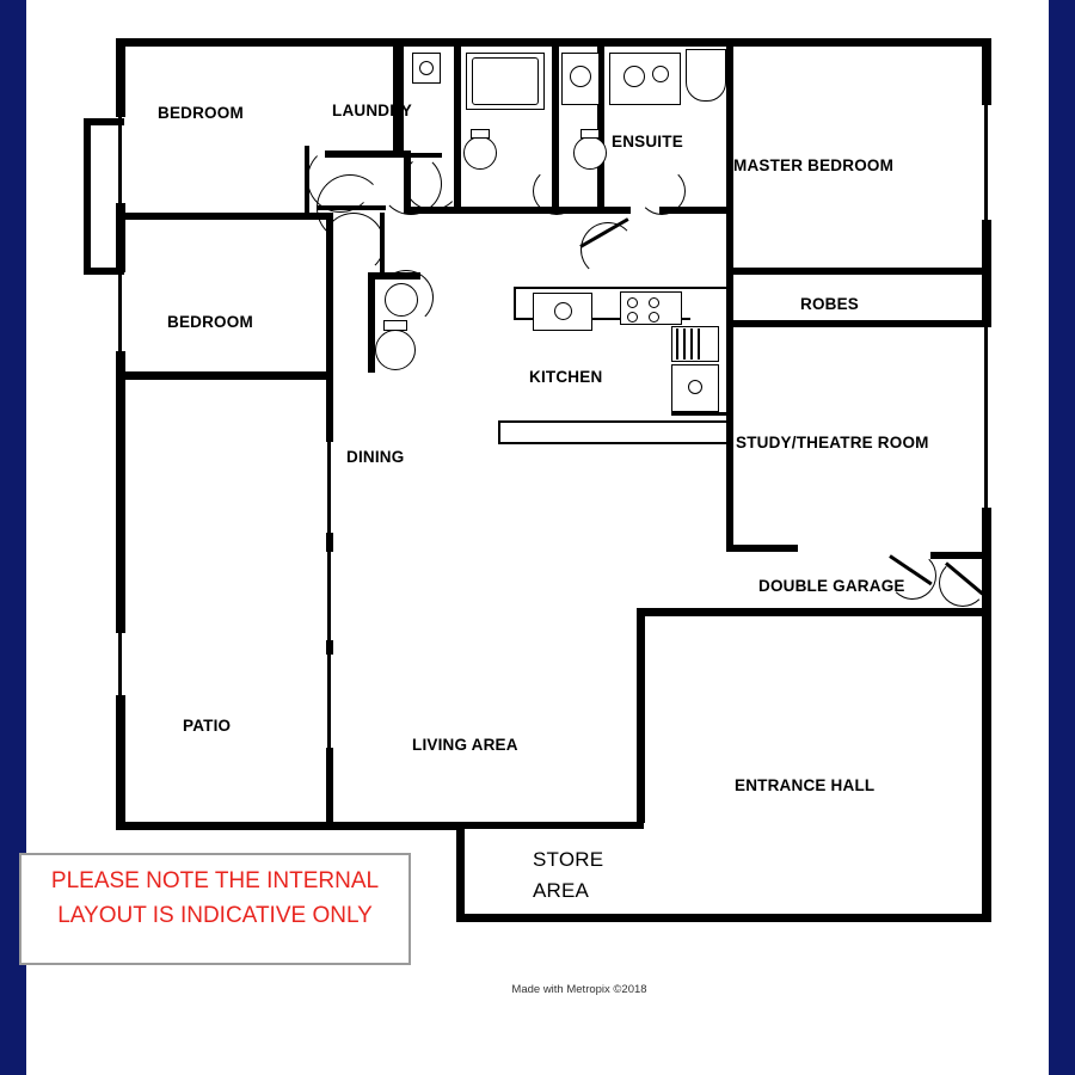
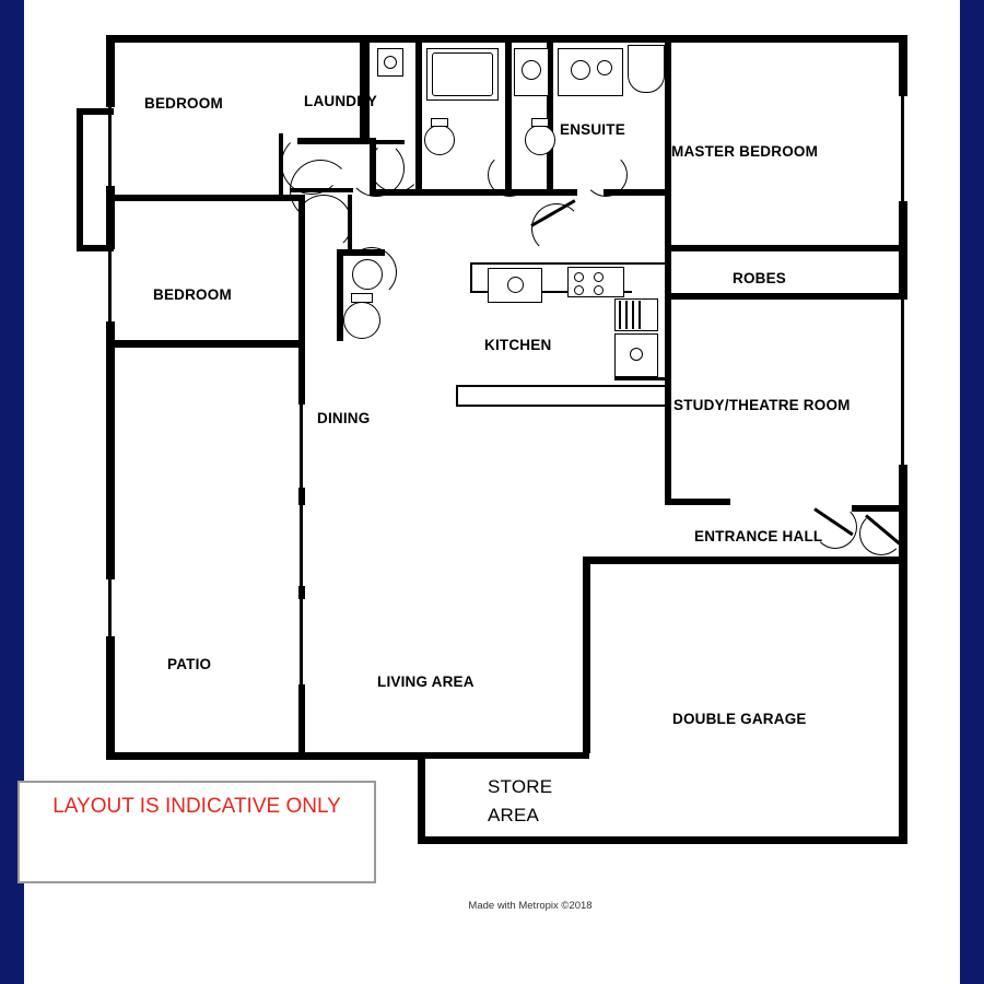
  BEDROOM
  LAUNDRY
  ENSUITE
  MASTER BEDROOM
  BEDROOM
  ROBES
  KITCHEN
  STUDY/THEATRE ROOM
  DINING
- DOUBLE GARAGE
+ ENTRANCE HALL
  PATIO
  LIVING AREA
- ENTRANCE HALL
+ DOUBLE GARAGE
  STORE
  AREA
- PLEASE NOTE THE INTERNAL
  LAYOUT IS INDICATIVE ONLY
  Made with Metropix ©2018
